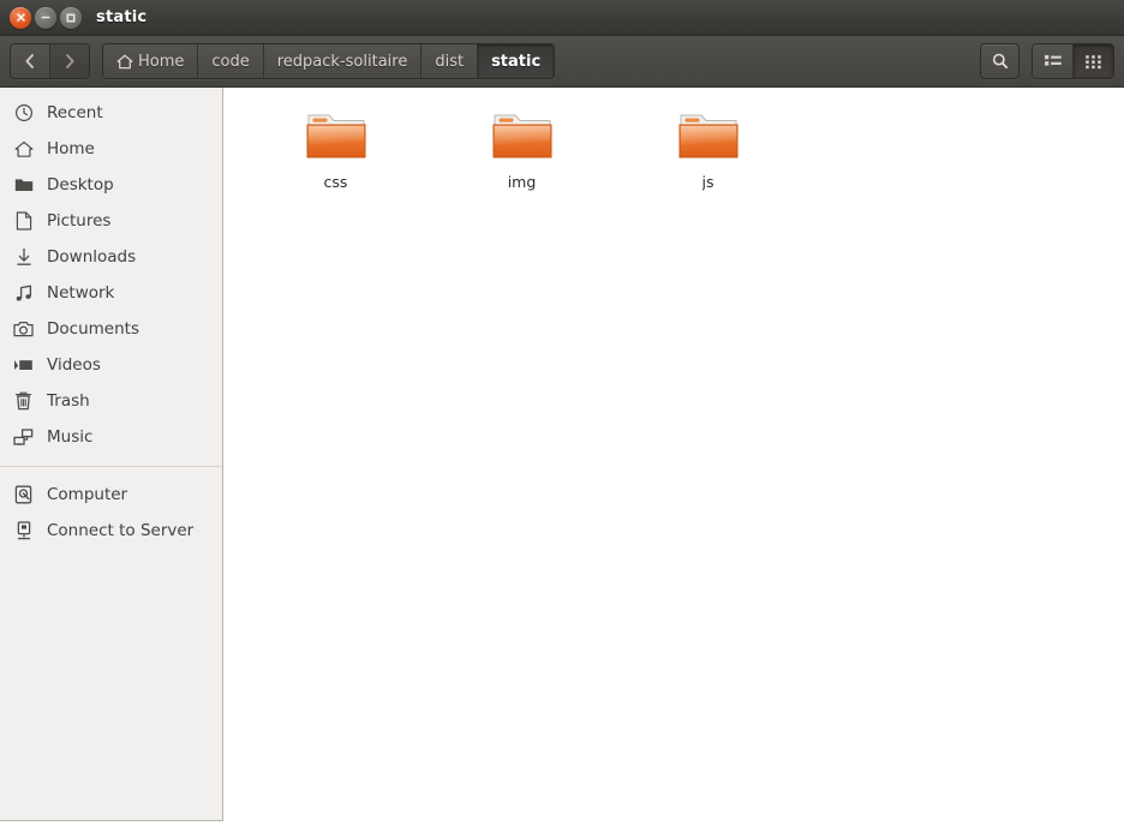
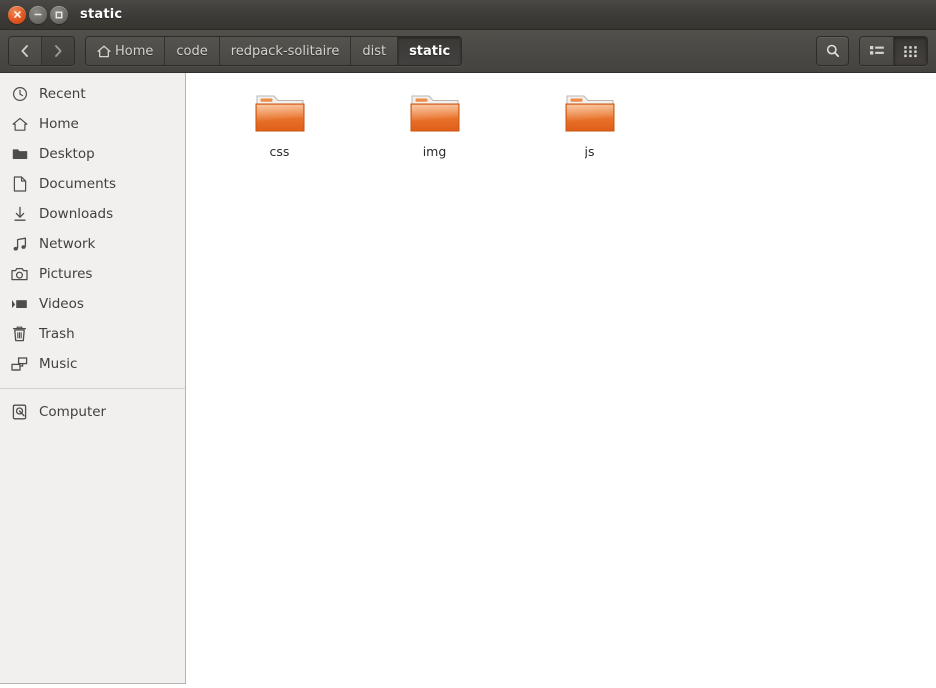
  static
  Home
  code
  redpack-solitaire
  dist
  static
  Recent
  Home
  Desktop
- Pictures
+ Documents
  Downloads
  Network
- Documents
+ Pictures
  Videos
  Trash
  Music
  Computer
- Connect to Server
  css
  img
  js
